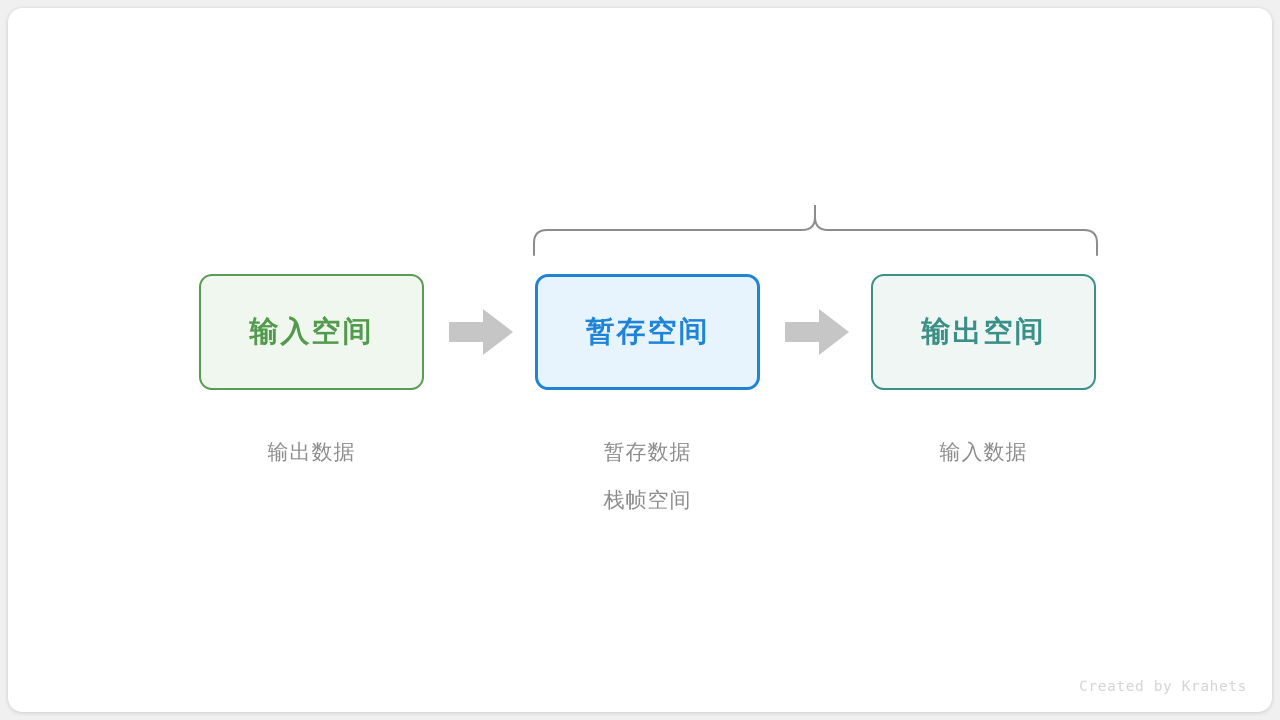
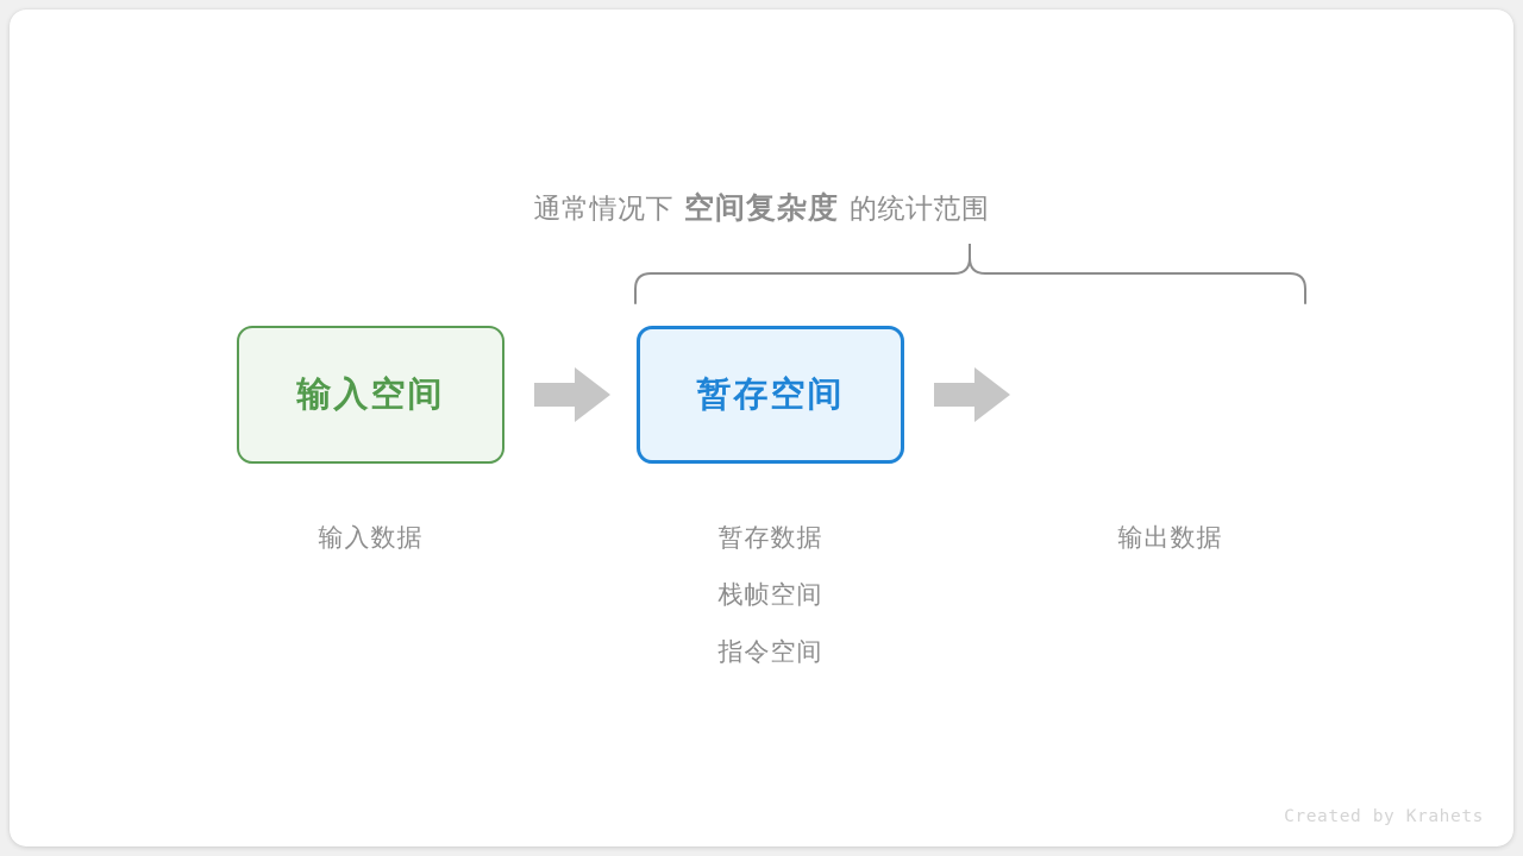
+ 通常情况下 空间复杂度 的统计范围
  输入空间
  暂存空间
- 输出空间
- 输出数据
+ 输入数据
  暂存数据
  栈帧空间
+ 指令空间
- 输入数据
+ 输出数据
  Created by Krahets
